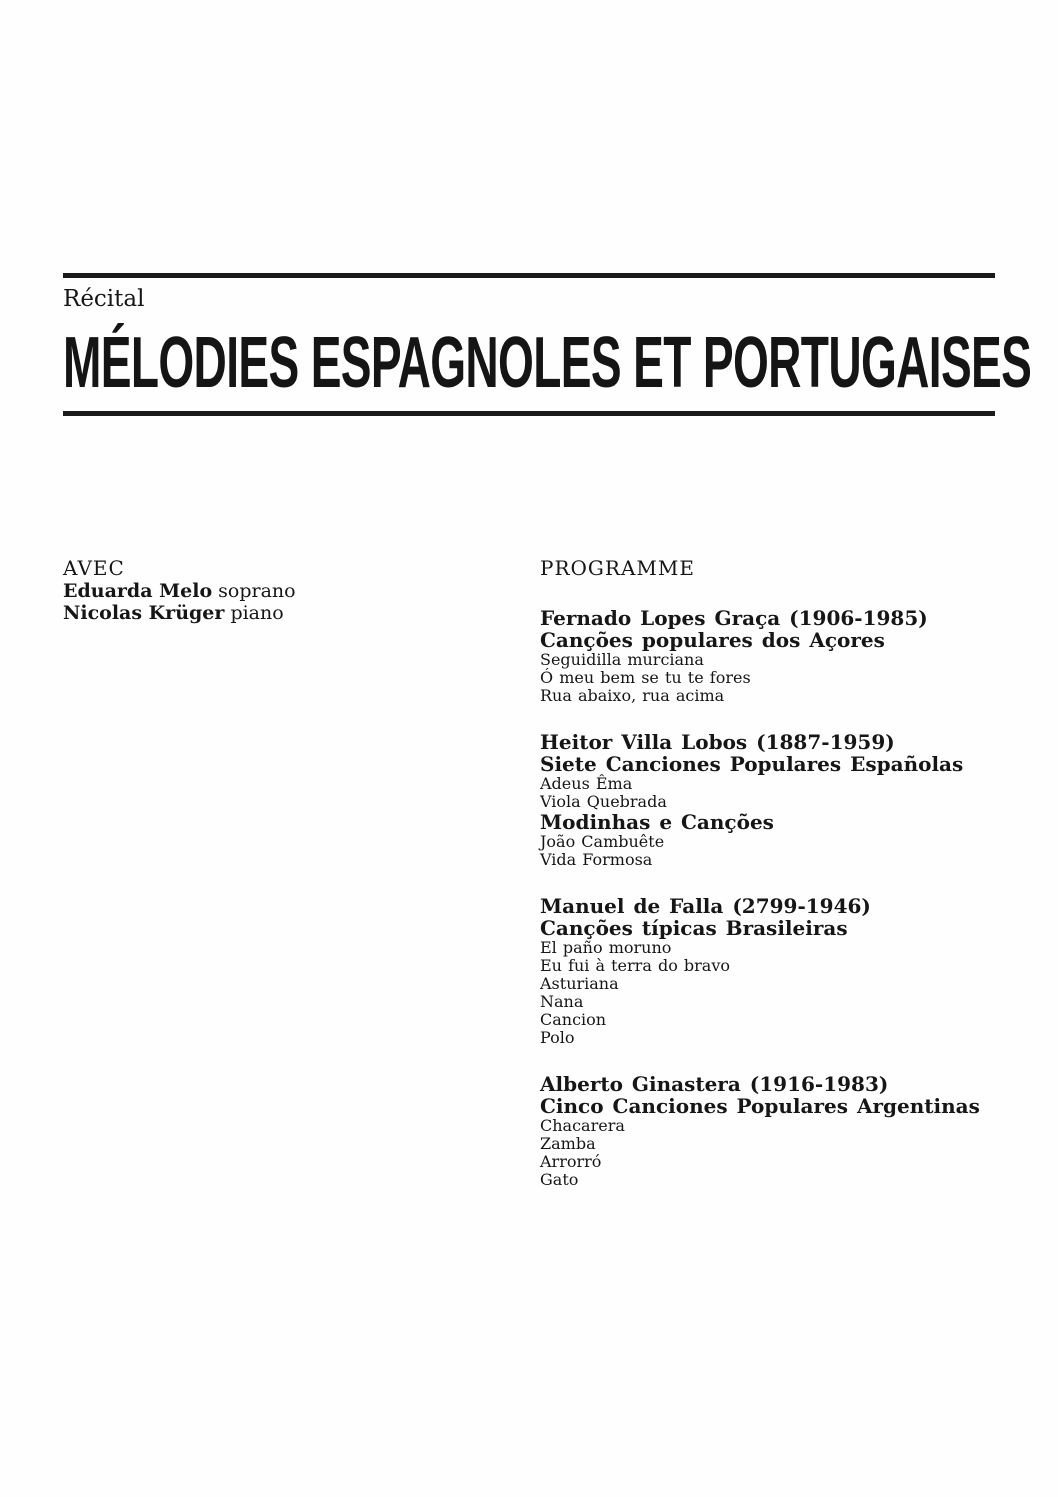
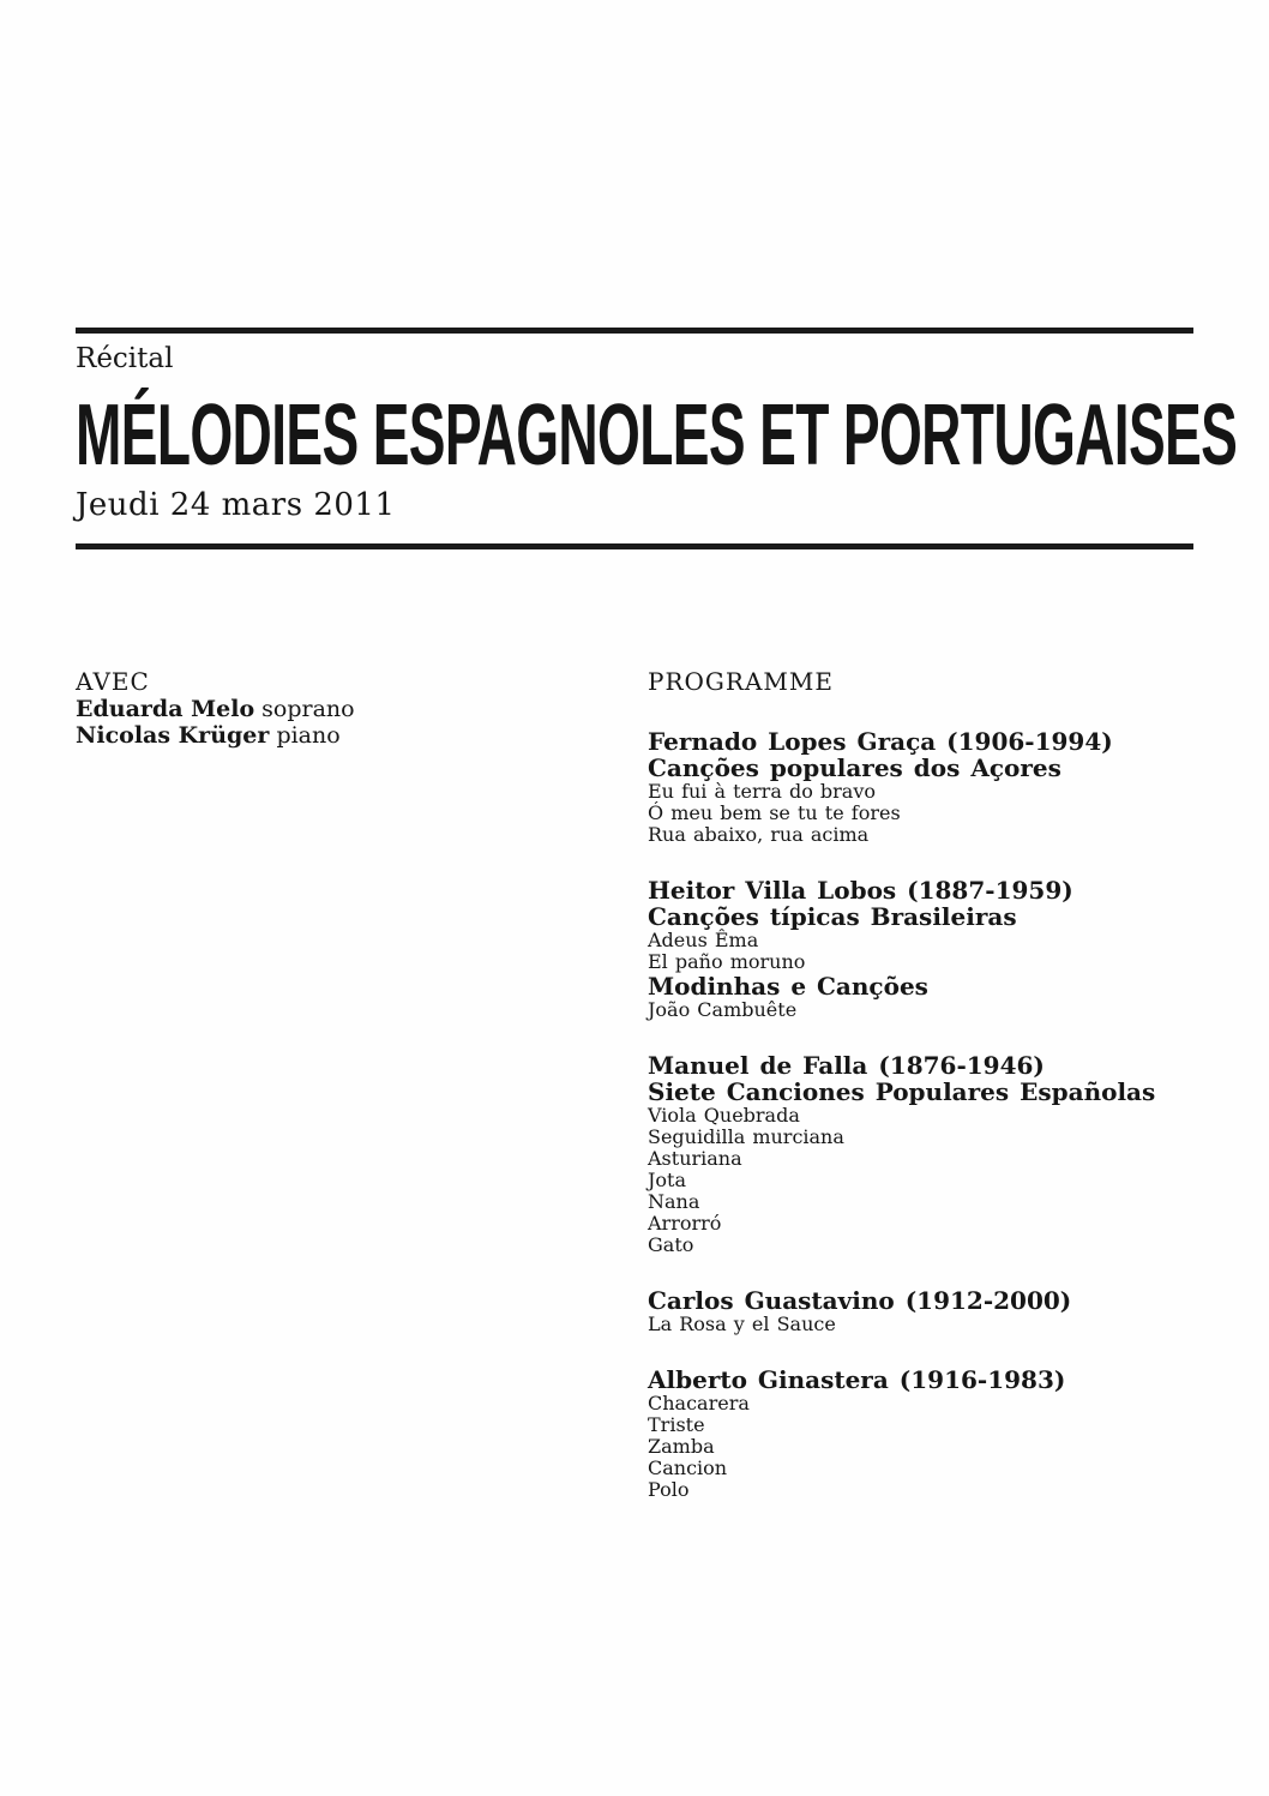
  Récital
  MÉLODIES ESPAGNOLES ET PORTUGAISES
+ Jeudi 24 mars 2011
  AVEC
  Eduarda Melo soprano
  Nicolas Krüger piano
  PROGRAMME
- Fernado Lopes Graça (1906-1985)
+ Fernado Lopes Graça (1906-1994)
  Canções populares dos Açores
- Seguidilla murciana
+ Eu fui à terra do bravo
  Ó meu bem se tu te fores
  Rua abaixo, rua acima
  Heitor Villa Lobos (1887-1959)
- Siete Canciones Populares Españolas
+ Canções típicas Brasileiras
  Adeus Êma
- Viola Quebrada
+ El paño moruno
  Modinhas e Canções
  João Cambuête
- Vida Formosa
- Manuel de Falla (2799-1946)
+ Manuel de Falla (1876-1946)
- Canções típicas Brasileiras
+ Siete Canciones Populares Españolas
- El paño moruno
+ Viola Quebrada
- Eu fui à terra do bravo
+ Seguidilla murciana
  Asturiana
+ Jota
  Nana
- Cancion
+ Arrorró
- Polo
+ Gato
+ Carlos Guastavino (1912-2000)
+ La Rosa y el Sauce
  Alberto Ginastera (1916-1983)
- Cinco Canciones Populares Argentinas
  Chacarera
+ Triste
  Zamba
- Arrorró
+ Cancion
- Gato
+ Polo
